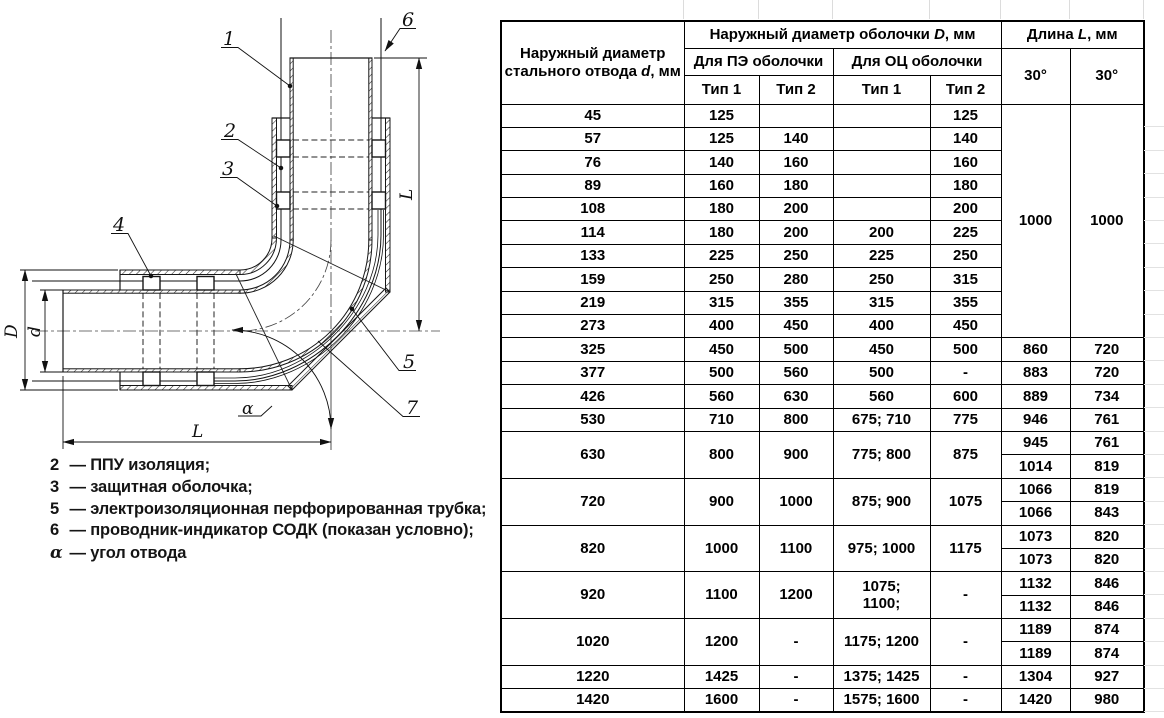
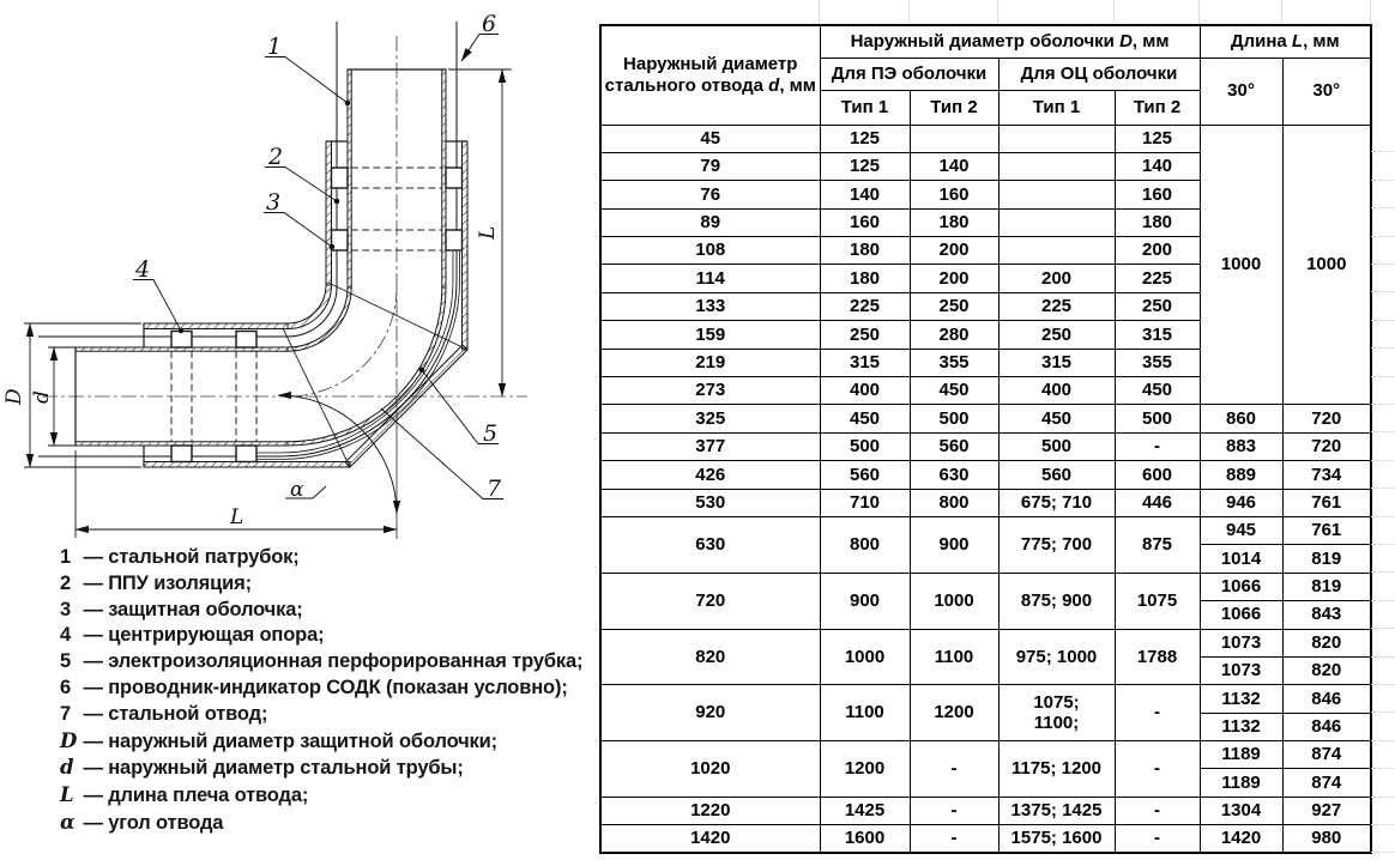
  1
  6
  2
  3
  4
  5
  7
  L
  α
+ 1 — стальной патрубок;
  2 — ППУ изоляция;
  3 — защитная оболочка;
+ 4 — центрирующая опора;
  5 — электроизоляционная перфорированная трубка;
  6 — проводник-индикатор СОДК (показан условно);
+ 7 — стальной отвод;
+ D — наружный диаметр защитной оболочки;
+ d — наружный диаметр стальной трубы;
+ L — длина плеча отвода;
  α — угол отвода
  Наружный диаметр стального отвода d, мм	Наружный диаметр оболочки D, мм	Длина L, мм
  Для ПЭ оболочки	Для ОЦ оболочки	30°	30°
  Тип 1	Тип 2	Тип 1	Тип 2
  45	125			125	1000	1000
- 57	125	140		140
+ 79	125	140		140
  76	140	160		160
  89	160	180		180
  108	180	200		200
  114	180	200	200	225
  133	225	250	225	250
  159	250	280	250	315
  219	315	355	315	355
  273	400	450	400	450
  325	450	500	450	500	860	720
  377	500	560	500	-	883	720
  426	560	630	560	600	889	734
- 530	710	800	675; 710	775	946	761
+ 530	710	800	675; 710	446	946	761
- 630	800	900	775; 800	875	945	761
+ 630	800	900	775; 700	875	945	761
  1014	819
  720	900	1000	875; 900	1075	1066	819
  1066	843
- 820	1000	1100	975; 1000	1175	1073	820
+ 820	1000	1100	975; 1000	1788	1073	820
  1073	820
  920	1100	1200	1075; 1100;	-	1132	846
  1132	846
  1020	1200	-	1175; 1200	-	1189	874
  1189	874
  1220	1425	-	1375; 1425	-	1304	927
  1420	1600	-	1575; 1600	-	1420	980
